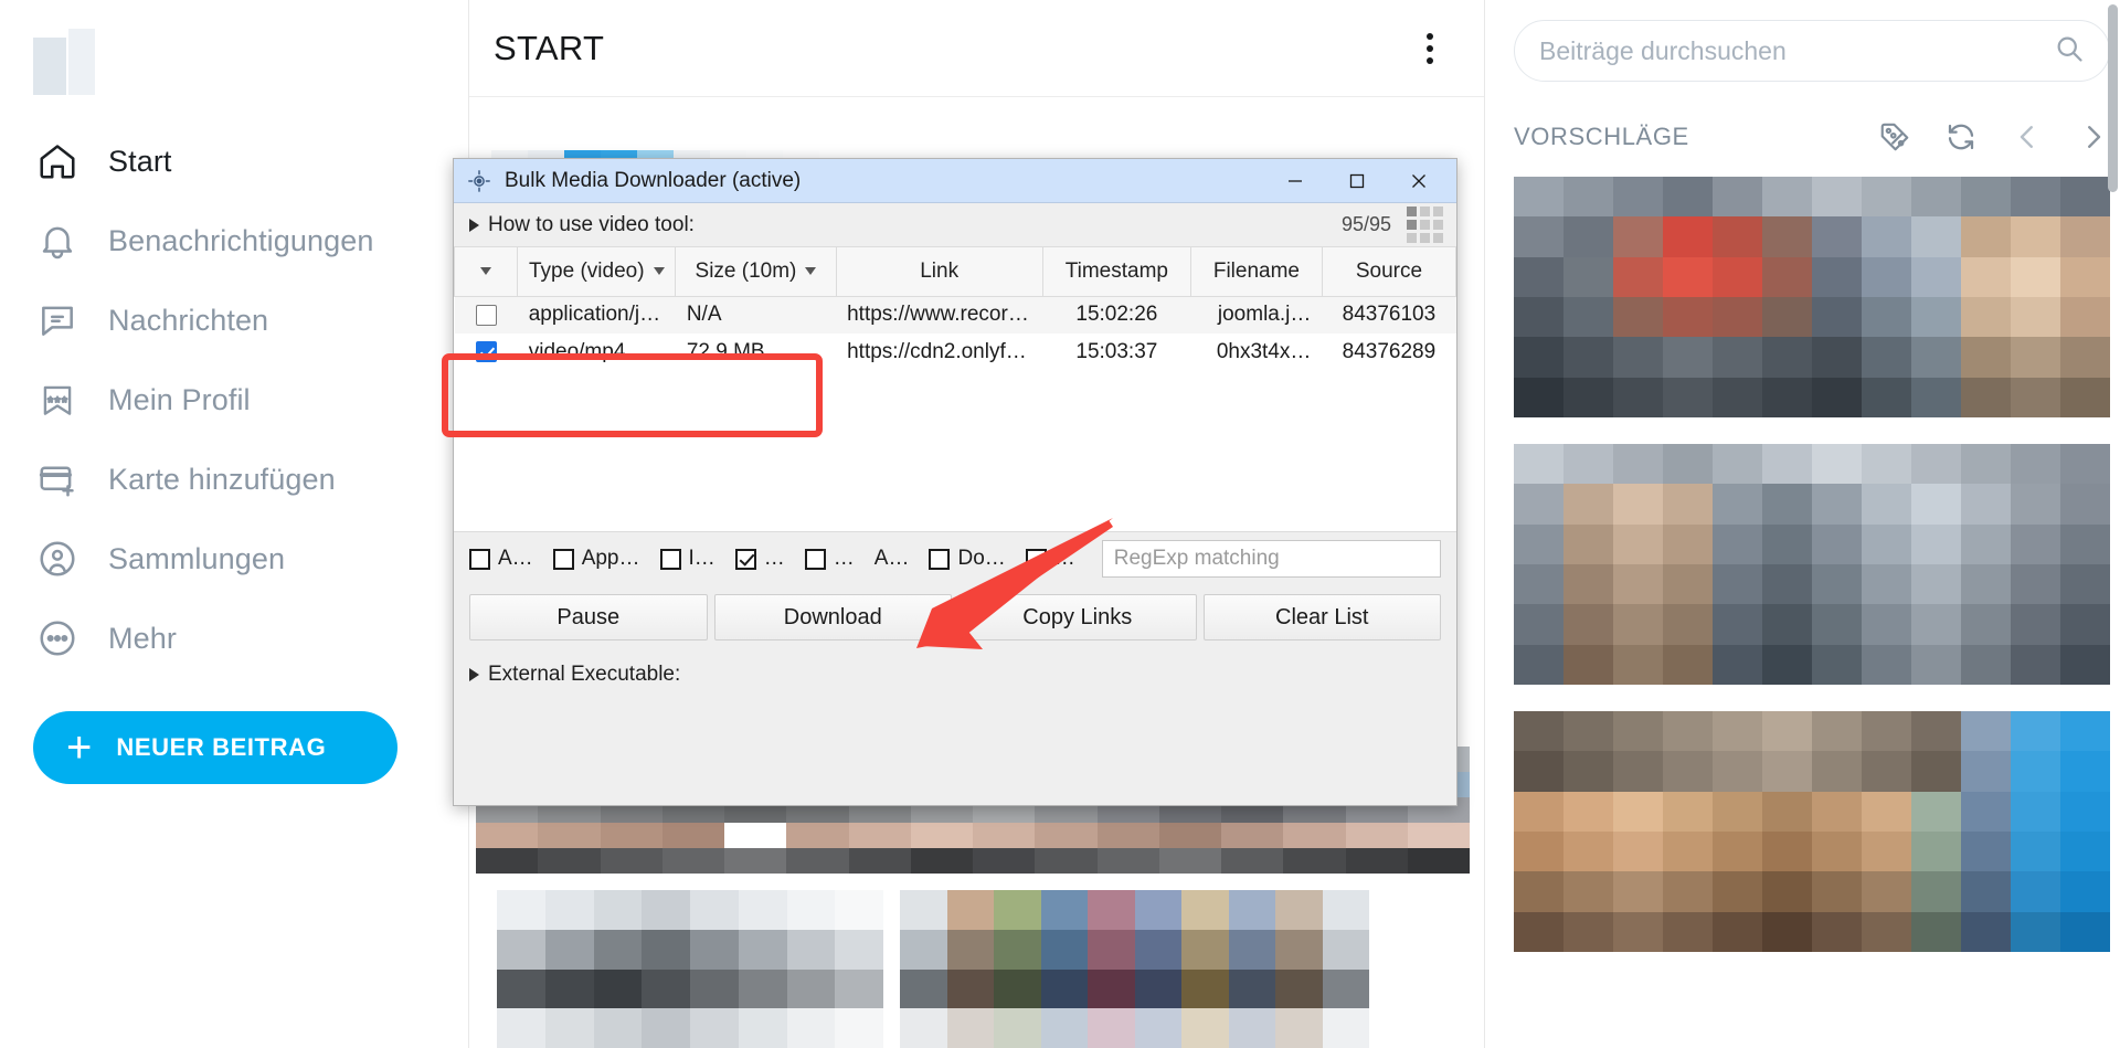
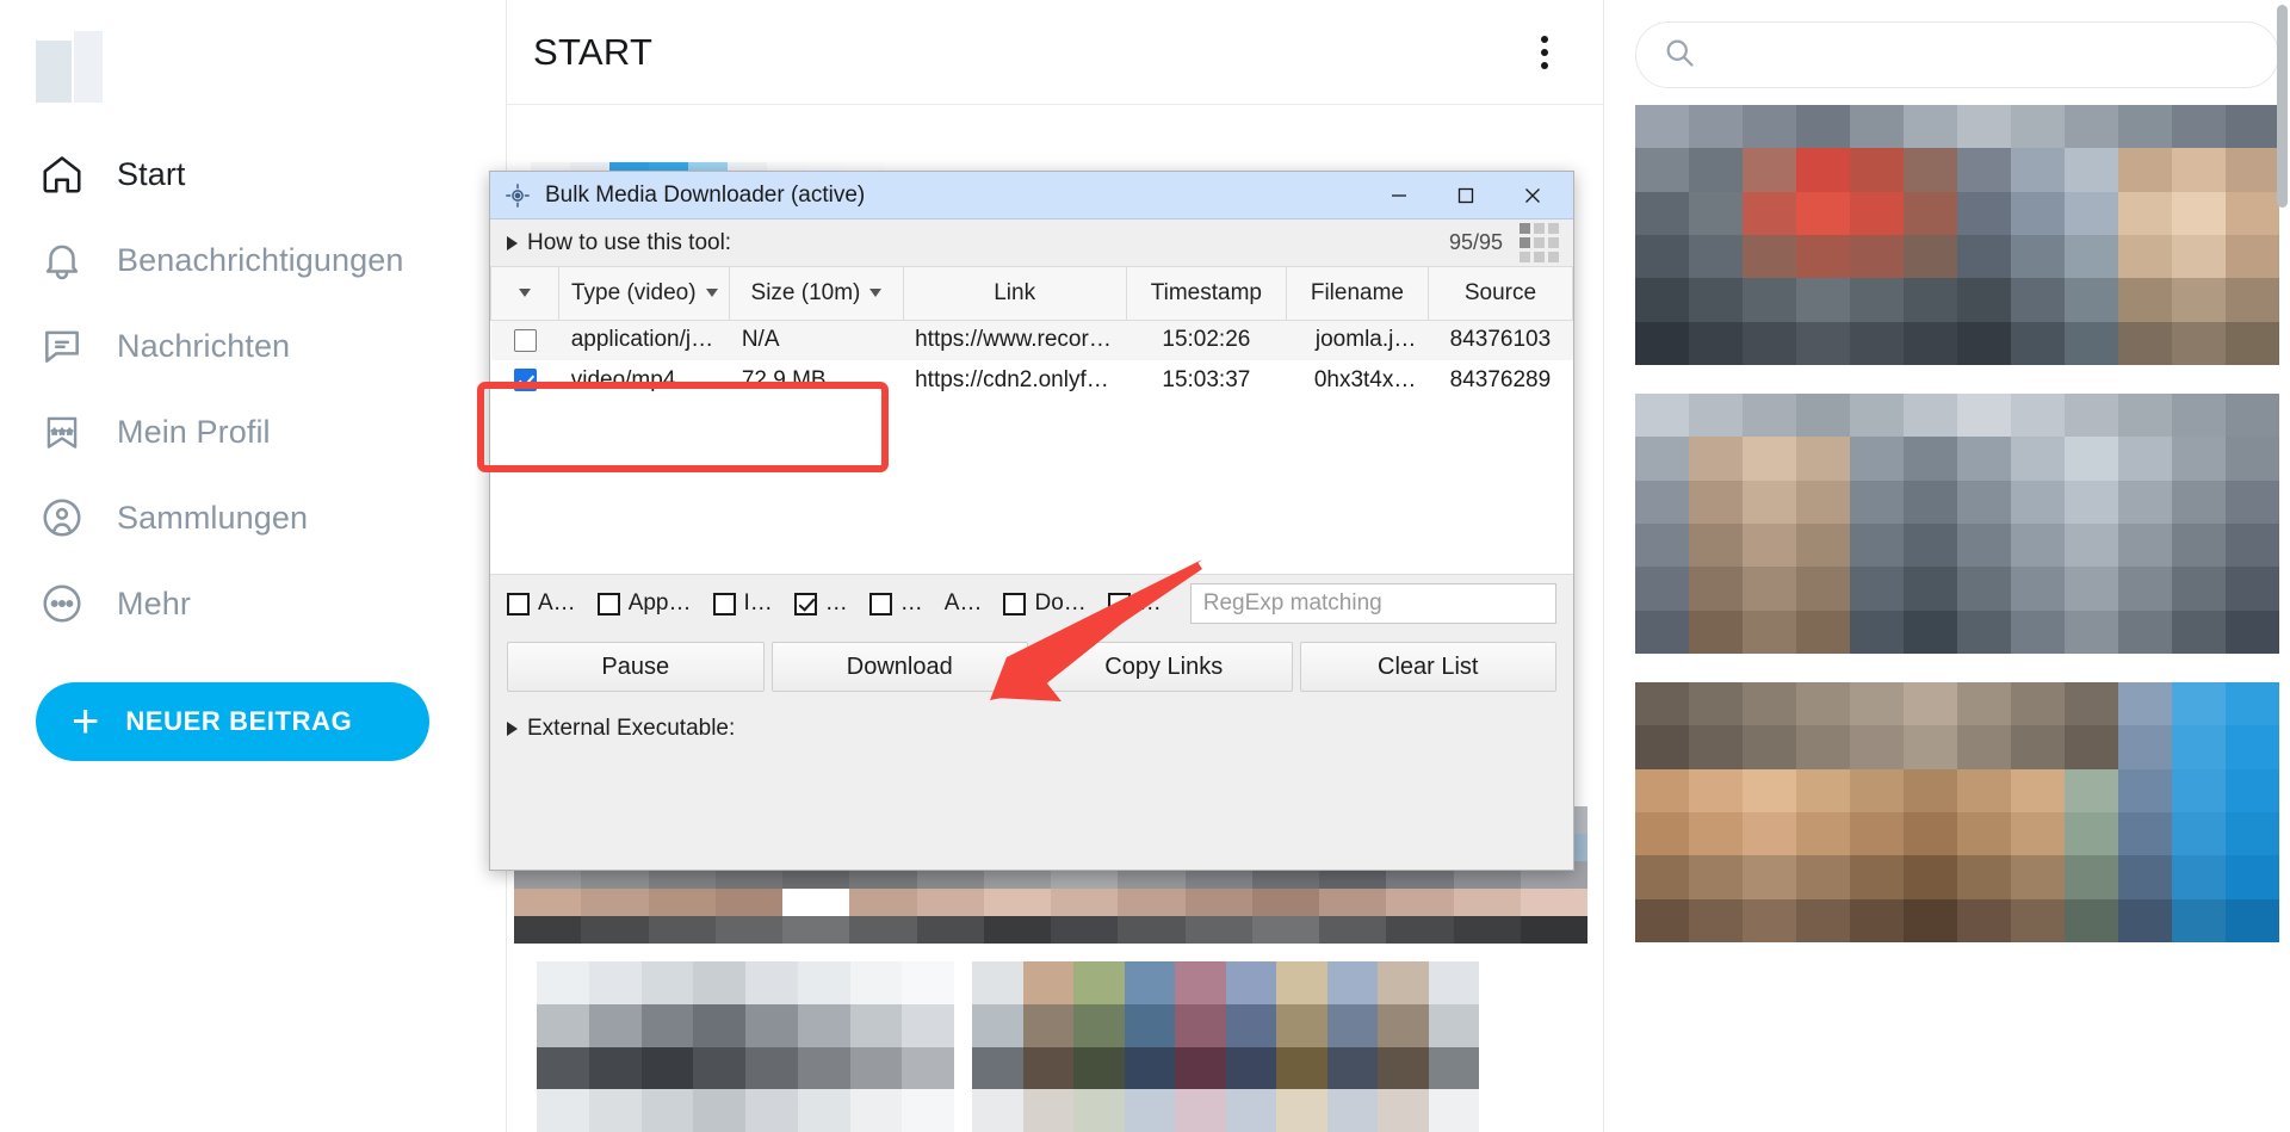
  Start
  Benachrichtigungen
  Nachrichten
  Mein Profil
- Karte hinzufügen
  Sammlungen
  Mehr
  +
  NEUER BEITRAG
  START
- Beiträge durchsuchen
- VORSCHLÄGE
  Bulk Media Downloader (active)
- How to use video tool:
+ How to use this tool:
  95/95
  	Type (video)	Size (10m)	Link	Timestamp	Filename	Source
  	application/json	N/A	https://www.recordca	15:02:26	joomla.j…	84376103
  	video/mp4	72.9 MB	https://cdn2.onlyfans.	15:03:37	0hx3t4x…	84376289
  A…
  App…
  I…
  …
  …
  A…
  Do…
  RegExp matching
  Pause
  Download
  Copy Links
  Clear List
  External Executable:
